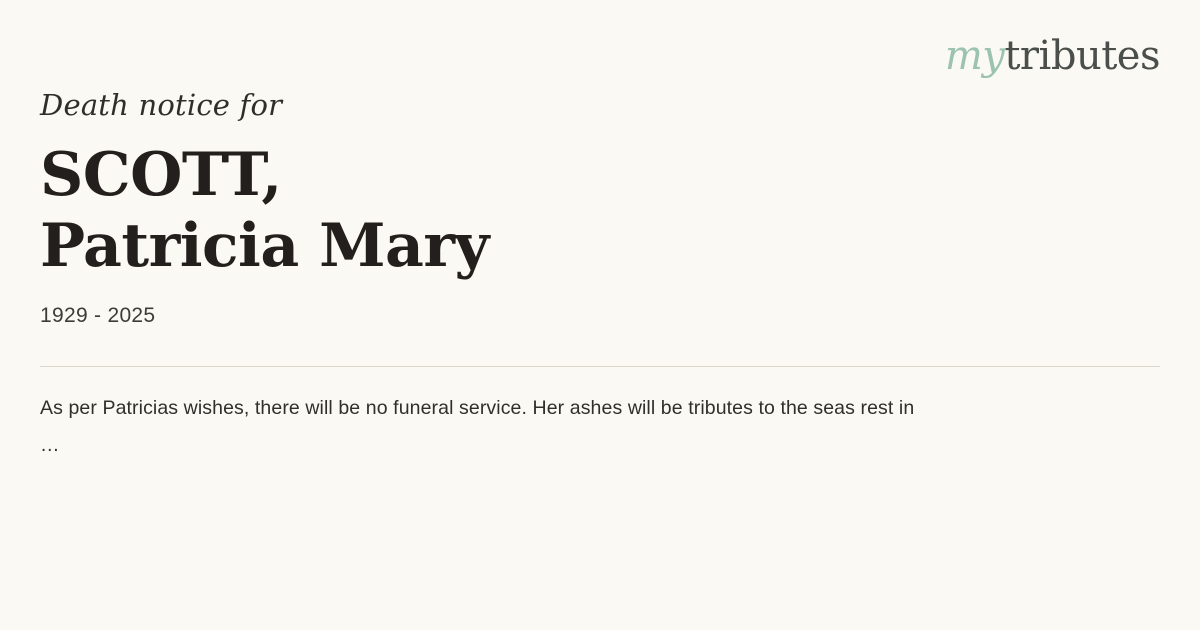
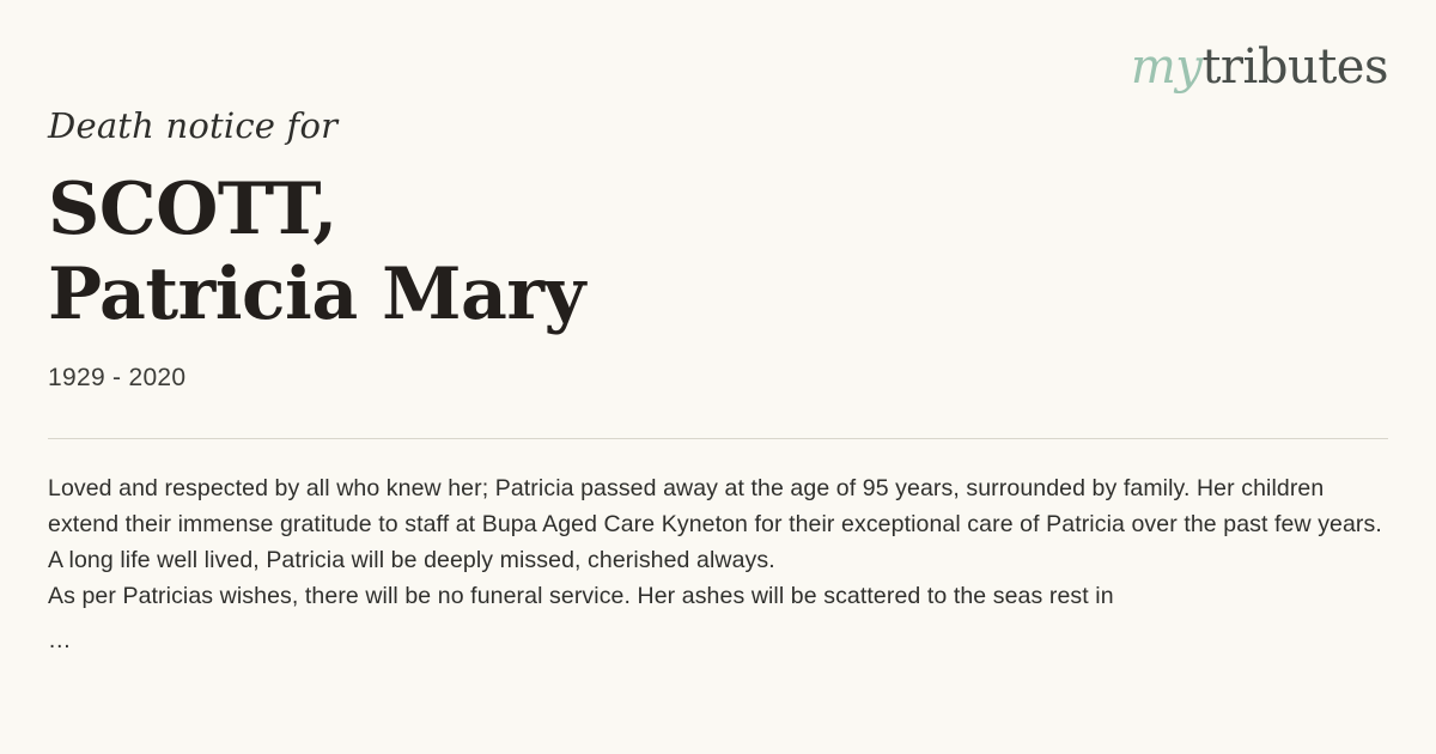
  mytributes
  Death notice for
  SCOTT,
  Patricia Mary
- 1929 - 2025
+ 1929 - 2020
+ Loved and respected by all who knew her; Patricia passed away at the age of 95 years, surrounded by family. Her children extend their immense gratitude to staff at Bupa Aged Care Kyneton for their exceptional care of Patricia over the past few years.
+ A long life well lived, Patricia will be deeply missed, cherished always.
- As per Patricias wishes, there will be no funeral service. Her ashes will be tributes to the seas rest in
+ As per Patricias wishes, there will be no funeral service. Her ashes will be scattered to the seas rest in
  …
